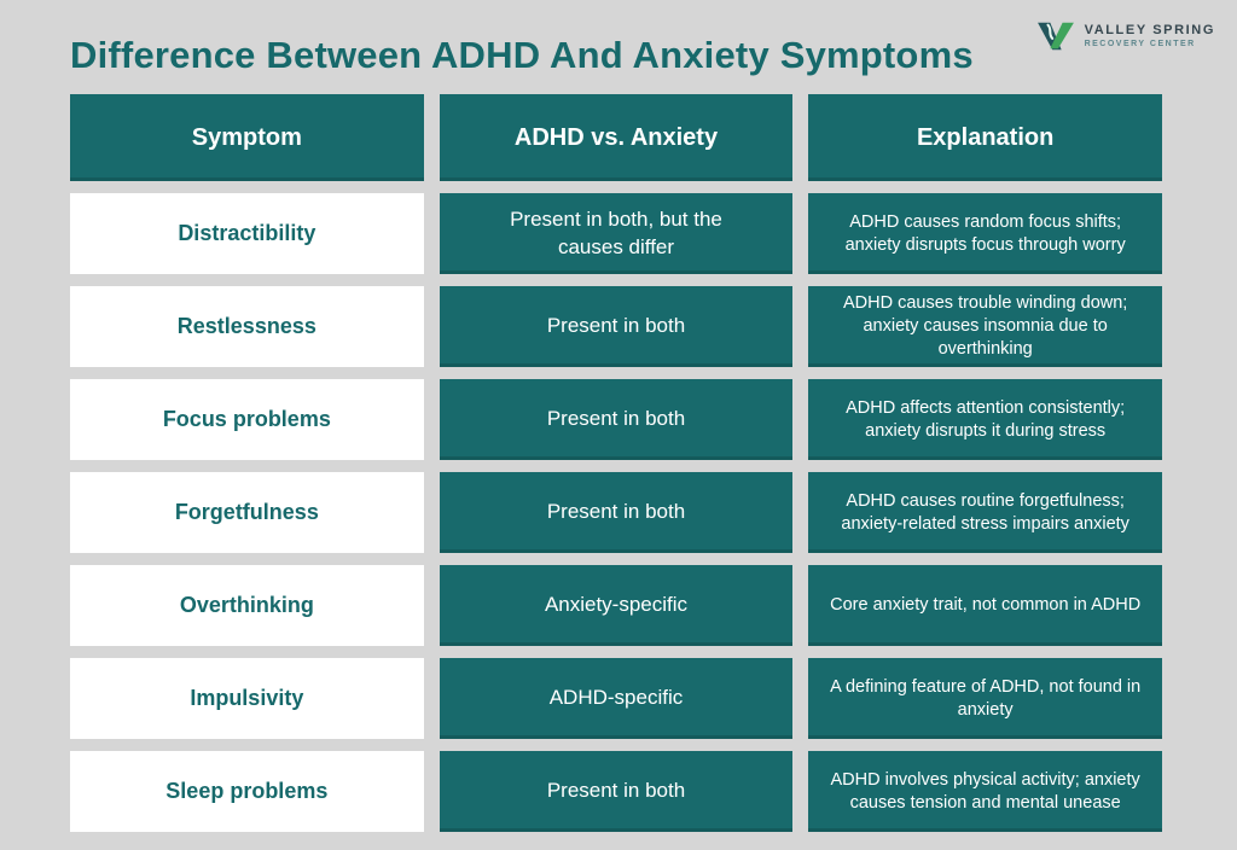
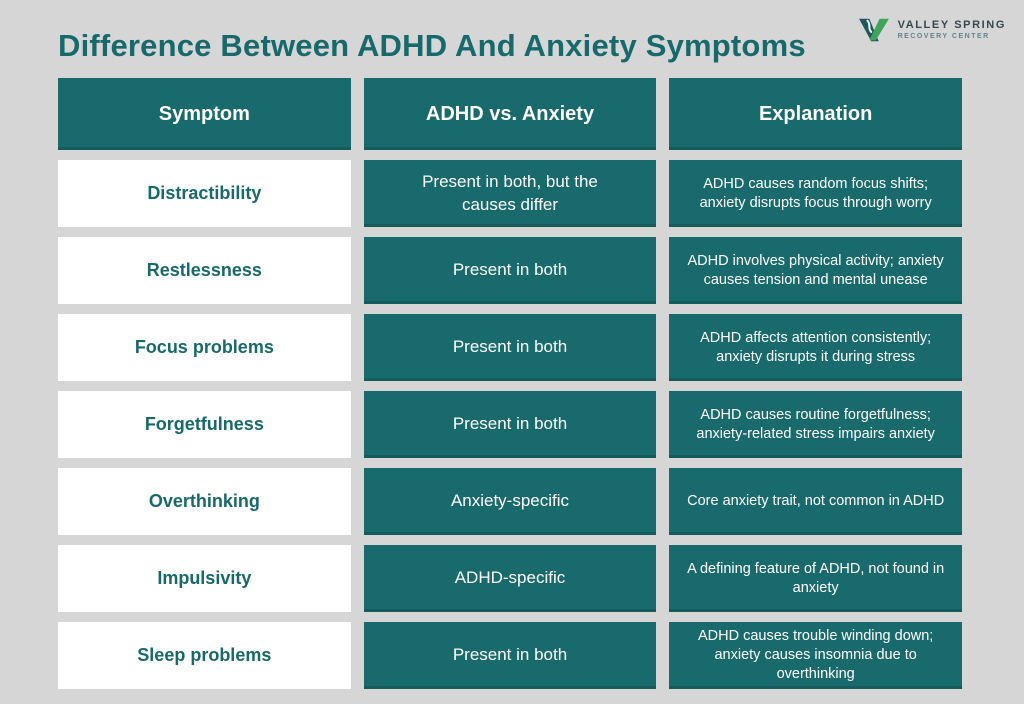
  Difference Between ADHD And Anxiety Symptoms
  VALLEY SPRING
  Symptom
  ADHD vs. Anxiety
  Explanation
  Distractibility
  Present in both, but the causes differ
  ADHD causes random focus shifts; anxiety disrupts focus through worry
  Restlessness
  Present in both
- ADHD causes trouble winding down; anxiety causes insomnia due to overthinking
+ ADHD involves physical activity; anxiety causes tension and mental unease
  Focus problems
  Present in both
  ADHD affects attention consistently; anxiety disrupts it during stress
  Forgetfulness
  Present in both
  ADHD causes routine forgetfulness; anxiety-related stress impairs anxiety
  Overthinking
  Anxiety-specific
  Core anxiety trait, not common in ADHD
  Impulsivity
  ADHD-specific
  A defining feature of ADHD, not found in anxiety
  Sleep problems
  Present in both
- ADHD involves physical activity; anxiety causes tension and mental unease
+ ADHD causes trouble winding down; anxiety causes insomnia due to overthinking
